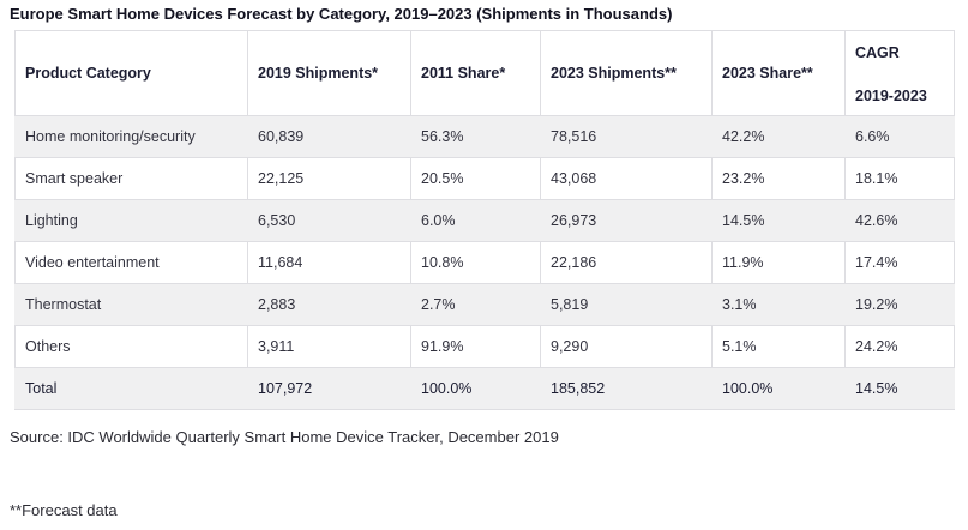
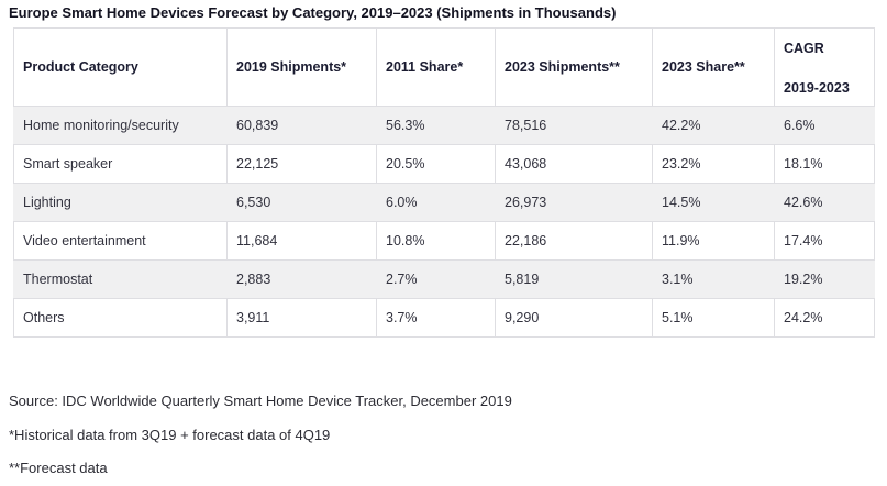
  Europe Smart Home Devices Forecast by Category, 2019–2023 (Shipments in Thousands)
  Product Category	2019 Shipments*	2011 Share*	2023 Shipments**	2023 Share**	CAGR 2019-2023
  Home monitoring/security	60,839	56.3%	78,516	42.2%	6.6%
  Smart speaker	22,125	20.5%	43,068	23.2%	18.1%
  Lighting	6,530	6.0%	26,973	14.5%	42.6%
  Video entertainment	11,684	10.8%	22,186	11.9%	17.4%
  Thermostat	2,883	2.7%	5,819	3.1%	19.2%
- Others	3,911	91.9%	9,290	5.1%	24.2%
+ Others	3,911	3.7%	9,290	5.1%	24.2%
- Total	107,972	100.0%	185,852	100.0%	14.5%
  Source: IDC Worldwide Quarterly Smart Home Device Tracker, December 2019
+ *Historical data from 3Q19 + forecast data of 4Q19
  **Forecast data
